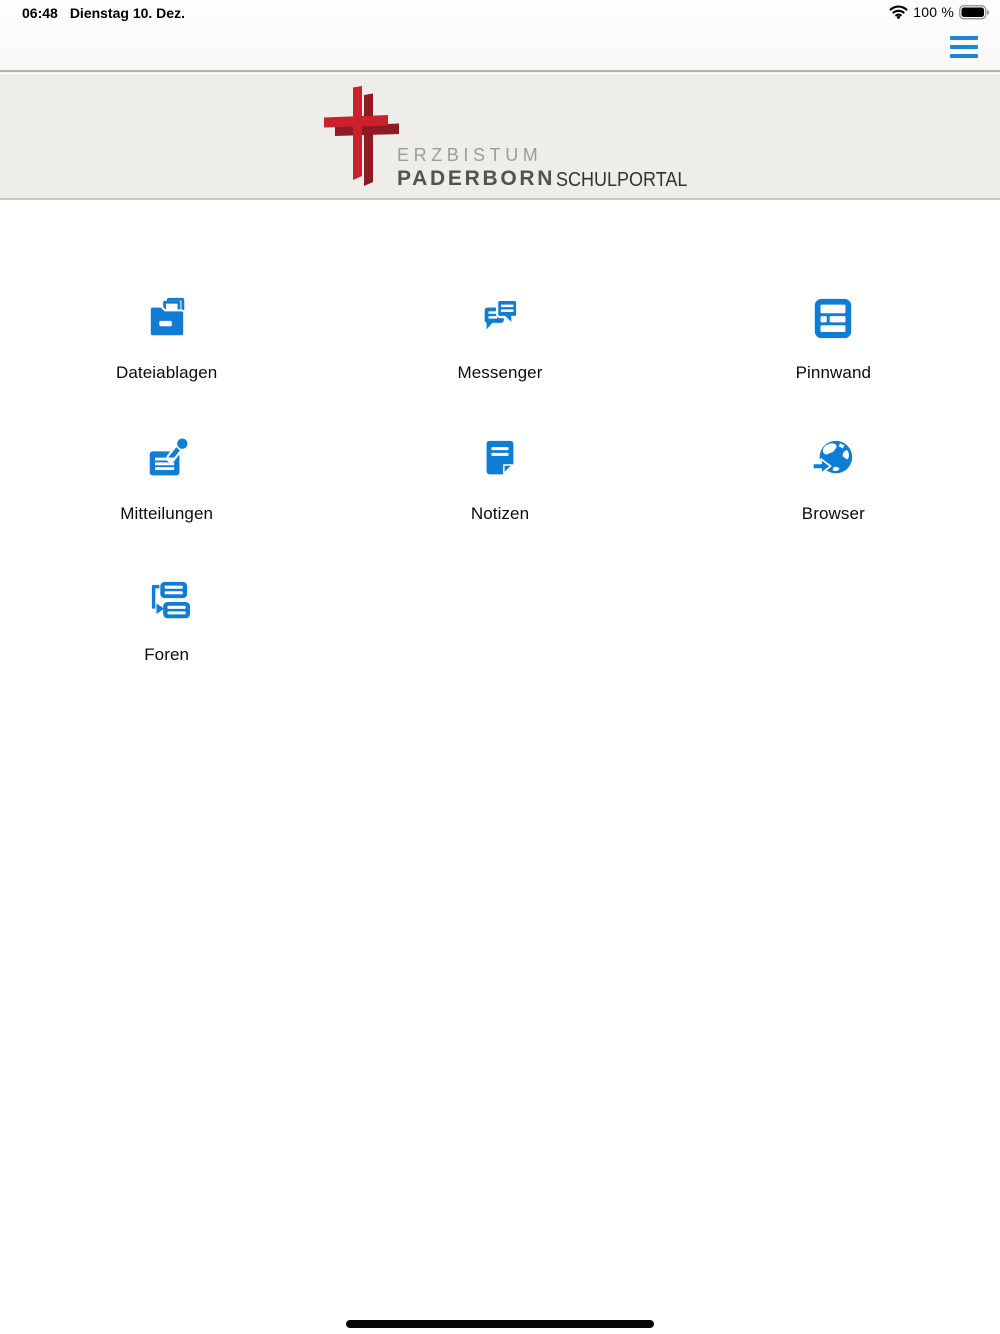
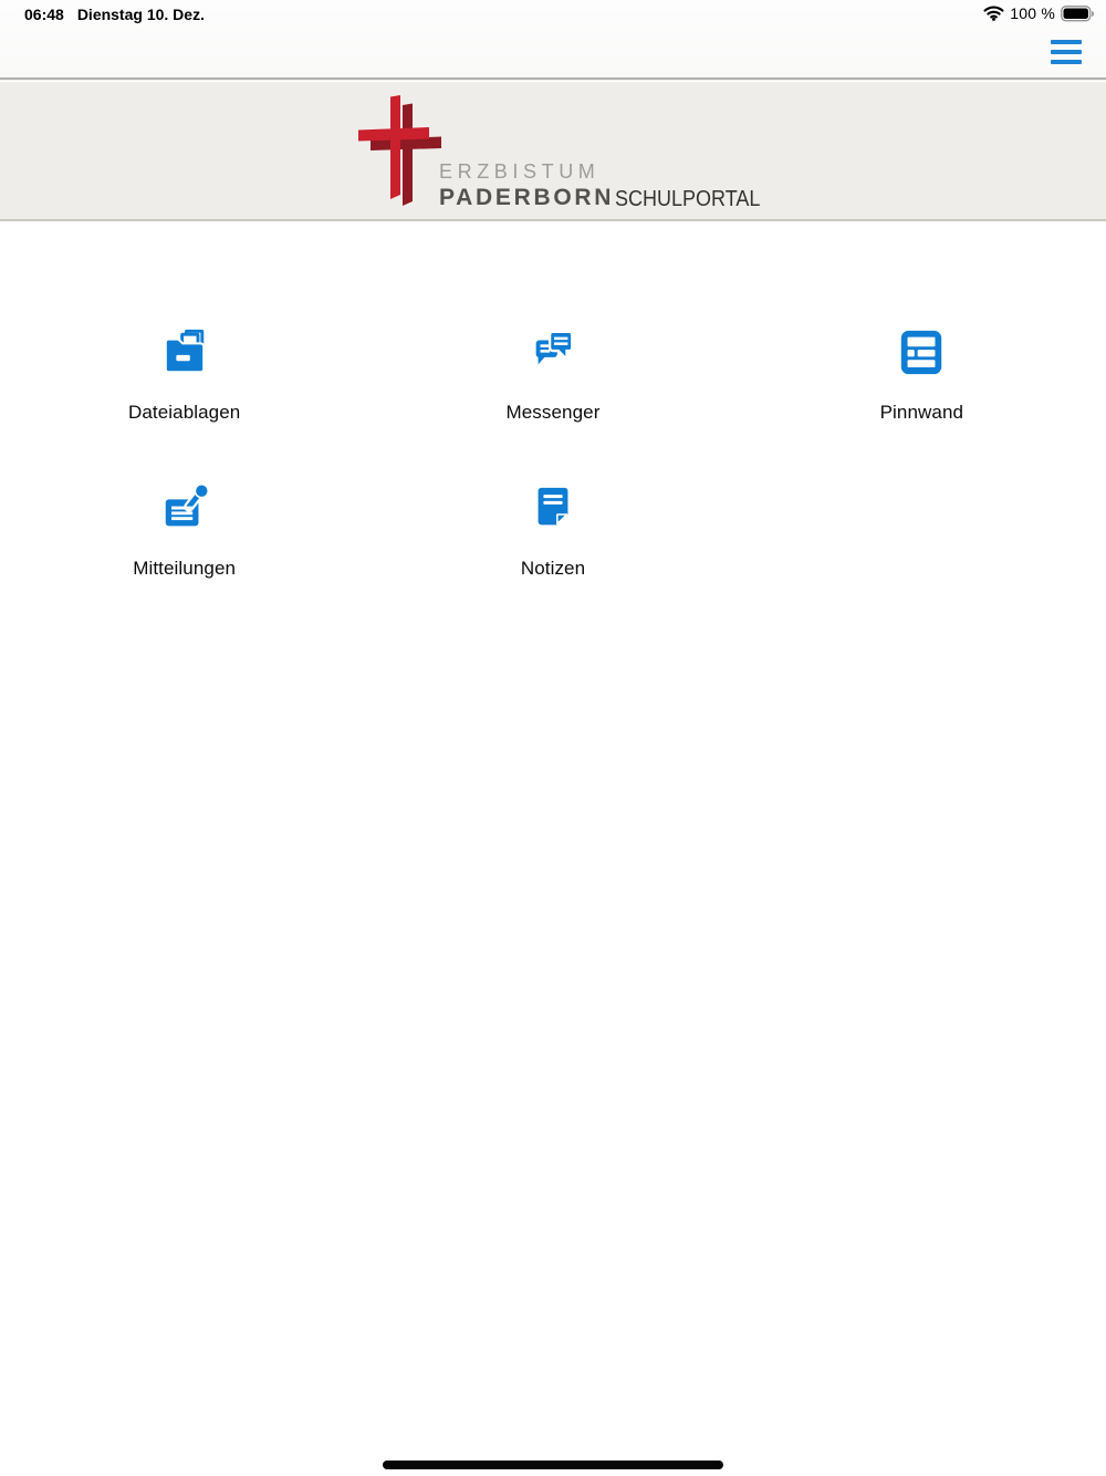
  06:48
  Dienstag 10. Dez.
  100 %
  ERZBISTUM
  PADERBORN
  SCHULPORTAL
  Dateiablagen
  Messenger
  Pinnwand
  Mitteilungen
  Notizen
- Browser
- Foren
